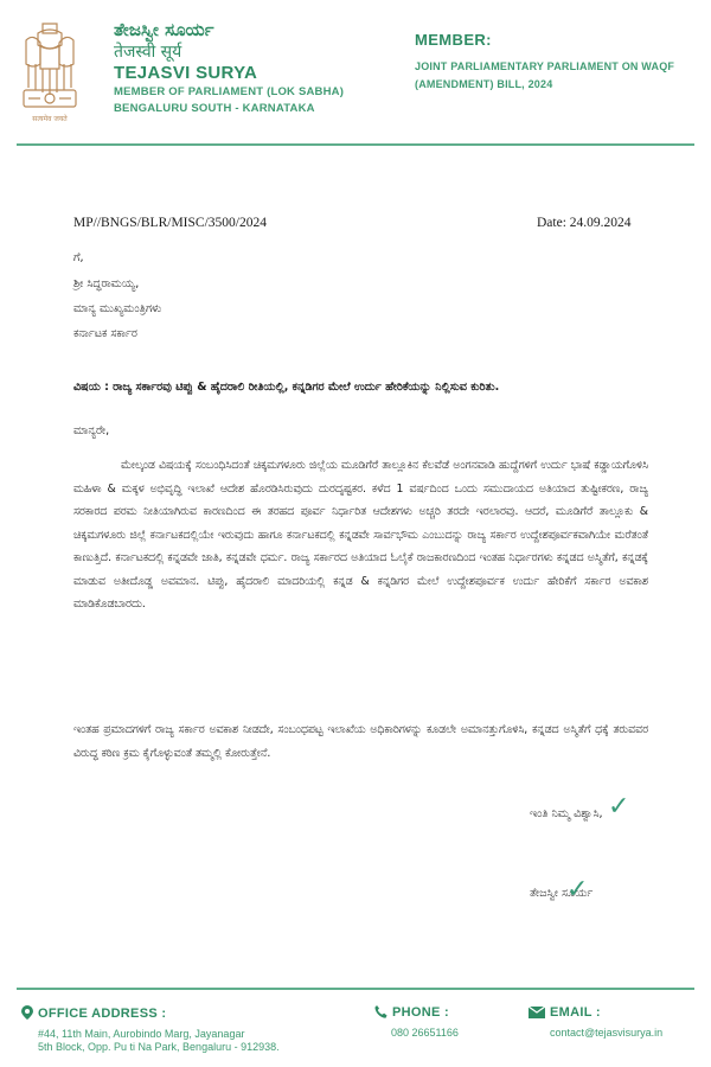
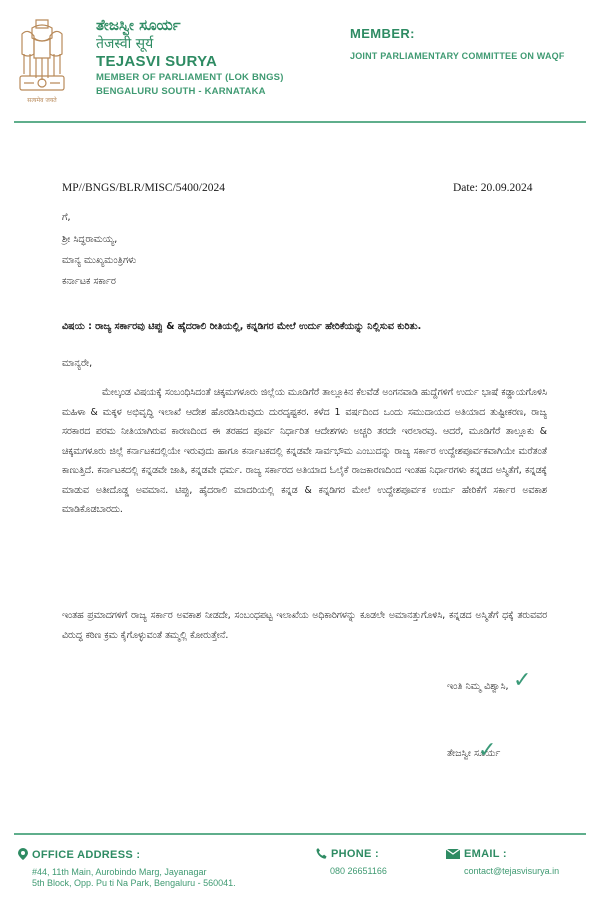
  ತೇಜಸ್ವೀ ಸೂರ್ಯ
  तेजस्वी सूर्य
  TEJASVI SURYA
- MEMBER OF PARLIAMENT (LOK SABHA)
+ MEMBER OF PARLIAMENT (LOK BNGS)
  BENGALURU SOUTH - KARNATAKA
  MEMBER:
- JOINT PARLIAMENTARY PARLIAMENT ON WAQF
+ JOINT PARLIAMENTARY COMMITTEE ON WAQF
- (AMENDMENT) BILL, 2024
- MP//BNGS/BLR/MISC/3500/2024
+ MP//BNGS/BLR/MISC/5400/2024
- Date: 24.09.2024
+ Date: 20.09.2024
  ಗೆ,
  ಶ್ರೀ ಸಿದ್ಧರಾಮಯ್ಯ,
  ಮಾನ್ಯ ಮುಖ್ಯಮಂತ್ರಿಗಳು
  ಕರ್ನಾಟಕ ಸರ್ಕಾರ
  ವಿಷಯ : ರಾಜ್ಯ ಸರ್ಕಾರವು ಟಿಪ್ಪು & ಹೈದರಾಲಿ ರೀತಿಯಲ್ಲಿ, ಕನ್ನಡಿಗರ ಮೇಲೆ ಉರ್ದು ಹೇರಿಕೆಯನ್ನು ನಿಲ್ಲಿಸುವ ಕುರಿತು.
  ಮಾನ್ಯರೇ,
  ಮೇಲ್ಕಂಡ ವಿಷಯಕ್ಕೆ ಸಂಬಂಧಿಸಿದಂತೆ ಚಿಕ್ಕಮಗಳೂರು ಜಿಲ್ಲೆಯ ಮೂಡಿಗೆರೆ ತಾಲ್ಲೂಕಿನ ಕೆಲವೆಡೆ ಅಂಗನವಾಡಿ ಹುದ್ದೆಗಳಿಗೆ ಉರ್ದು ಭಾಷೆ ಕಡ್ಡಾಯಗೊಳಿಸಿ ಮಹಿಳಾ & ಮಕ್ಕಳ ಅಭಿವೃದ್ಧಿ ಇಲಾಖೆ ಆದೇಶ ಹೊರಡಿಸಿರುವುದು ದುರದೃಷ್ಟಕರ. ಕಳೆದ 1 ವರ್ಷದಿಂದ ಒಂದು ಸಮುದಾಯದ ಅತಿಯಾದ ತುಷ್ಟೀಕರಣ, ರಾಜ್ಯ ಸರಕಾರದ ಪರಮ ನೀತಿಯಾಗಿರುವ ಕಾರಣದಿಂದ ಈ ತರಹದ ಪೂರ್ವ ನಿರ್ಧಾರಿತ ಆದೇಶಗಳು ಅಚ್ಚರಿ ತರದೇ ಇರಲಾರವು. ಆದರೆ, ಮೂಡಿಗೆರೆ ತಾಲ್ಲೂಕು & ಚಿಕ್ಕಮಗಳೂರು ಜಿಲ್ಲೆ ಕರ್ನಾಟಕದಲ್ಲಿಯೇ ಇರುವುದು ಹಾಗೂ ಕರ್ನಾಟಕದಲ್ಲಿ ಕನ್ನಡವೇ ಸಾರ್ವಭೌಮ ಎಂಬುದನ್ನು ರಾಜ್ಯ ಸರ್ಕಾರ ಉದ್ದೇಶಪೂರ್ವಕವಾಗಿಯೇ ಮರೆತಂತೆ ಕಾಣುತ್ತಿದೆ. ಕರ್ನಾಟಕದಲ್ಲಿ ಕನ್ನಡವೇ ಜಾತಿ, ಕನ್ನಡವೇ ಧರ್ಮ. ರಾಜ್ಯ ಸರ್ಕಾರದ ಅತಿಯಾದ ಓಲೈಕೆ ರಾಜಕಾರಣದಿಂದ ಇಂತಹ ನಿರ್ಧಾರಗಳು ಕನ್ನಡದ ಅಸ್ಮಿತೆಗೆ, ಕನ್ನಡಕ್ಕೆ ಮಾಡುವ ಅತೀದೊಡ್ಡ ಅವಮಾನ. ಟಿಪ್ಪು, ಹೈದರಾಲಿ ಮಾದರಿಯಲ್ಲಿ ಕನ್ನಡ & ಕನ್ನಡಿಗರ ಮೇಲೆ ಉದ್ದೇಶಪೂರ್ವಕ ಉರ್ದು ಹೇರಿಕೆಗೆ ಸರ್ಕಾರ ಅವಕಾಶ ಮಾಡಿಕೊಡಬಾರದು.
  ಇಂತಹ ಪ್ರಮಾದಗಳಿಗೆ ರಾಜ್ಯ ಸರ್ಕಾರ ಅವಕಾಶ ನೀಡದೇ, ಸಂಬಂಧಪಟ್ಟ ಇಲಾಖೆಯ ಅಧಿಕಾರಿಗಳನ್ನು ಕೂಡಲೇ ಅಮಾನತ್ತುಗೊಳಿಸಿ, ಕನ್ನಡದ ಅಸ್ಮಿತೆಗೆ ಧಕ್ಕೆ ತರುವವರ ವಿರುದ್ಧ ಕಠಿಣ ಕ್ರಮ ಕೈಗೊಳ್ಳುವಂತೆ ತಮ್ಮಲ್ಲಿ ಕೋರುತ್ತೇನೆ.
  ಇಂತಿ ನಿಮ್ಮ ವಿಶ್ವಾಸಿ,
  ✓
  ತೇಜಸ್ವೀ ಸೂರ್ಯ
  ✓
  OFFICE ADDRESS :
  #44, 11th Main, Aurobindo Marg, Jayanagar
- 5th Block, Opp. Pu ti Na Park, Bengaluru - 912938.
+ 5th Block, Opp. Pu ti Na Park, Bengaluru - 560041.
  PHONE :
  080 26651166
  EMAIL :
  contact@tejasvisurya.in
